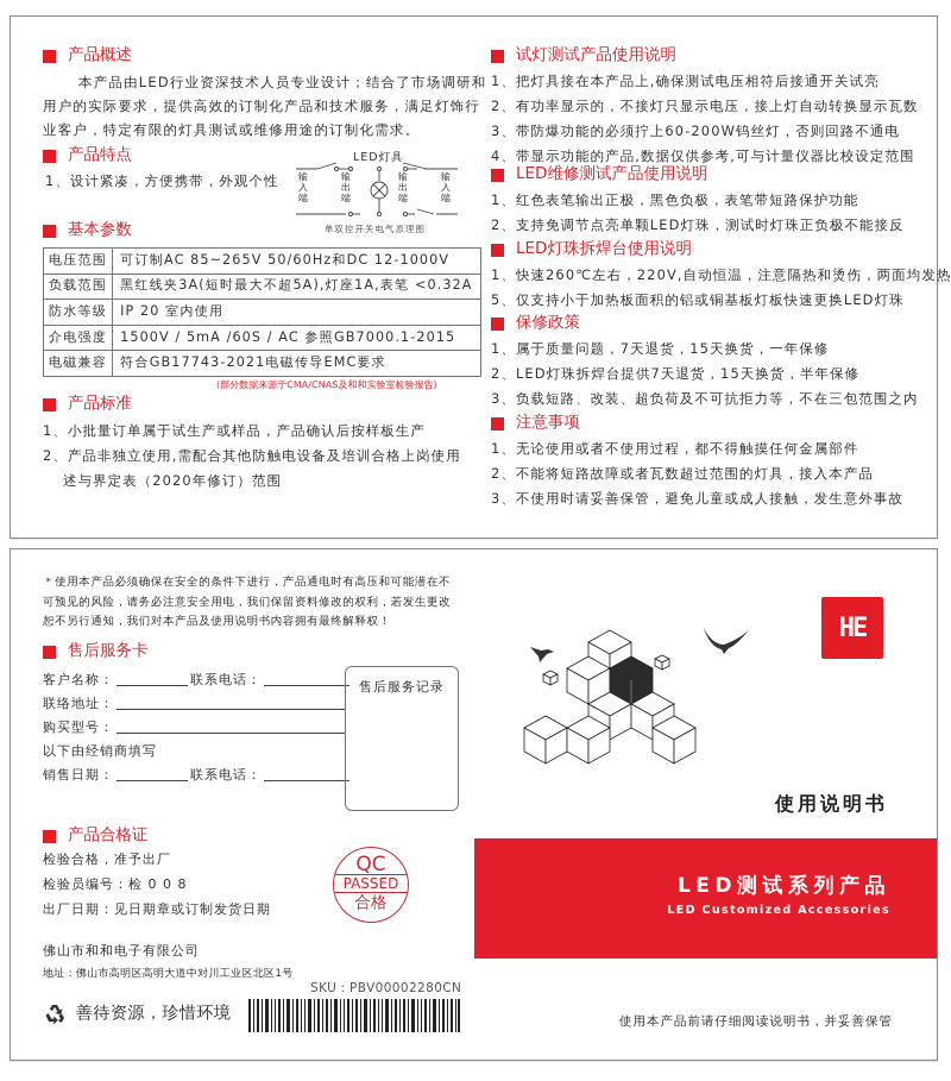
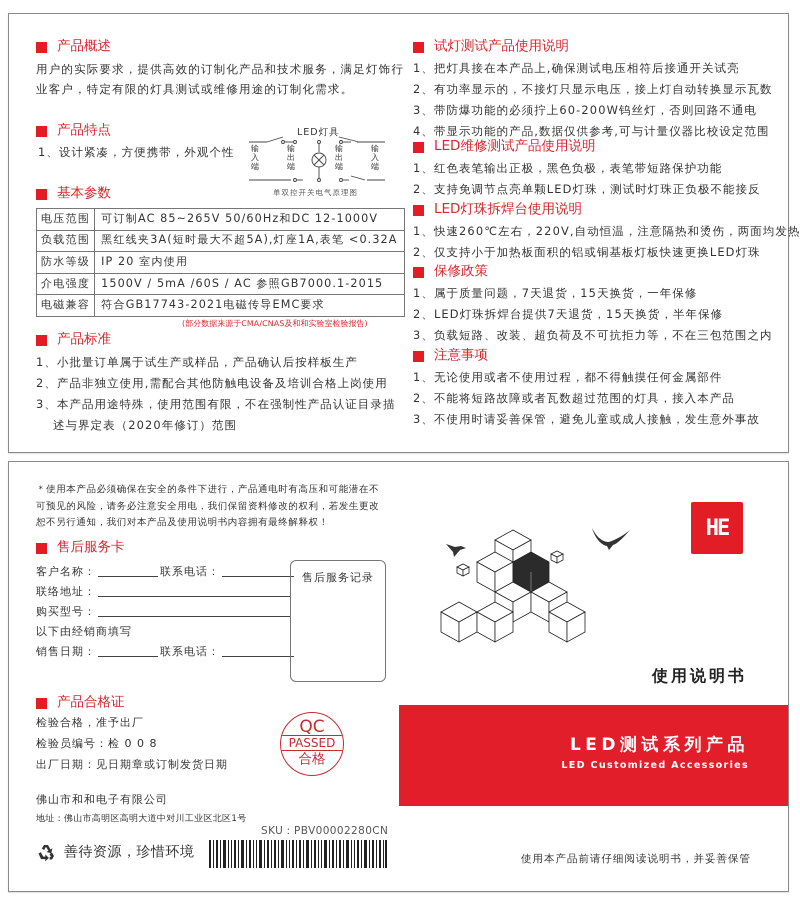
  产品概述
- 本产品由LED行业资深技术人员专业设计；结合了市场调研和
  用户的实际要求，提供高效的订制化产品和技术服务，满足灯饰行
  业客户，特定有限的灯具测试或维修用途的订制化需求。
  产品特点
  1、设计紧凑，方便携带，外观个性
  LED灯具
  输入端
  输出端
  输出端
  输入端
  单双控开关电气原理图
  基本参数
  电压范围	可订制AC 85~265V 50/60Hz和DC 12-1000V
  负载范围	黑红线夹3A(短时最大不超5A),灯座1A,表笔 <0.32A
  防水等级	IP 20 室内使用
  介电强度	1500V / 5mA /60S / AC 参照GB7000.1-2015
  电磁兼容	符合GB17743-2021电磁传导EMC要求
  (部分数据来源于CMA/CNAS及和和实验室检验报告)
  产品标准
  1、小批量订单属于试生产或样品，产品确认后按样板生产
  2、产品非独立使用,需配合其他防触电设备及培训合格上岗使用
+ 3、本产品用途特殊，使用范围有限，不在强制性产品认证目录描
  述与界定表（2020年修订）范围
  试灯测试产品使用说明
  1、把灯具接在本产品上,确保测试电压相符后接通开关试亮
  2、有功率显示的，不接灯只显示电压，接上灯自动转换显示瓦数
  3、带防爆功能的必须拧上60-200W钨丝灯，否则回路不通电
  4、带显示功能的产品,数据仅供参考,可与计量仪器比校设定范围
  LED维修测试产品使用说明
  1、红色表笔输出正极，黑色负极，表笔带短路保护功能
  2、支持免调节点亮单颗LED灯珠，测试时灯珠正负极不能接反
  LED灯珠拆焊台使用说明
  1、快速260℃左右，220V,自动恒温，注意隔热和烫伤，两面均发热
- 5、仅支持小于加热板面积的铝或铜基板灯板快速更换LED灯珠
+ 2、仅支持小于加热板面积的铝或铜基板灯板快速更换LED灯珠
  保修政策
  1、属于质量问题，7天退货，15天换货，一年保修
  2、LED灯珠拆焊台提供7天退货，15天换货，半年保修
  3、负载短路、改装、超负荷及不可抗拒力等，不在三包范围之内
  注意事项
  1、无论使用或者不使用过程，都不得触摸任何金属部件
  2、不能将短路故障或者瓦数超过范围的灯具，接入本产品
  3、不使用时请妥善保管，避免儿童或成人接触，发生意外事故
  ＊使用本产品必须确保在安全的条件下进行，产品通电时有高压和可能潜在不
  可预见的风险，请务必注意安全用电，我们保留资料修改的权利，若发生更改
  恕不另行通知，我们对本产品及使用说明书内容拥有最终解释权！
  售后服务卡
  客户名称：
  联系电话：
  联络地址：
  购买型号：
  以下由经销商填写
  销售日期：
  联系电话：
  售后服务记录
  产品合格证
  检验合格，准予出厂
  检验员编号：检 0 0 8
  出厂日期：见日期章或订制发货日期
  QC
  PASSED
  合格
  佛山市和和电子有限公司
  地址：佛山市高明区高明大道中对川工业区北区1号
  善待资源，珍惜环境
  SKU：PBV00002280CN
  HE
  使用说明书
  LED测试系列产品
  LED Customized Accessories
  使用本产品前请仔细阅读说明书，并妥善保管
